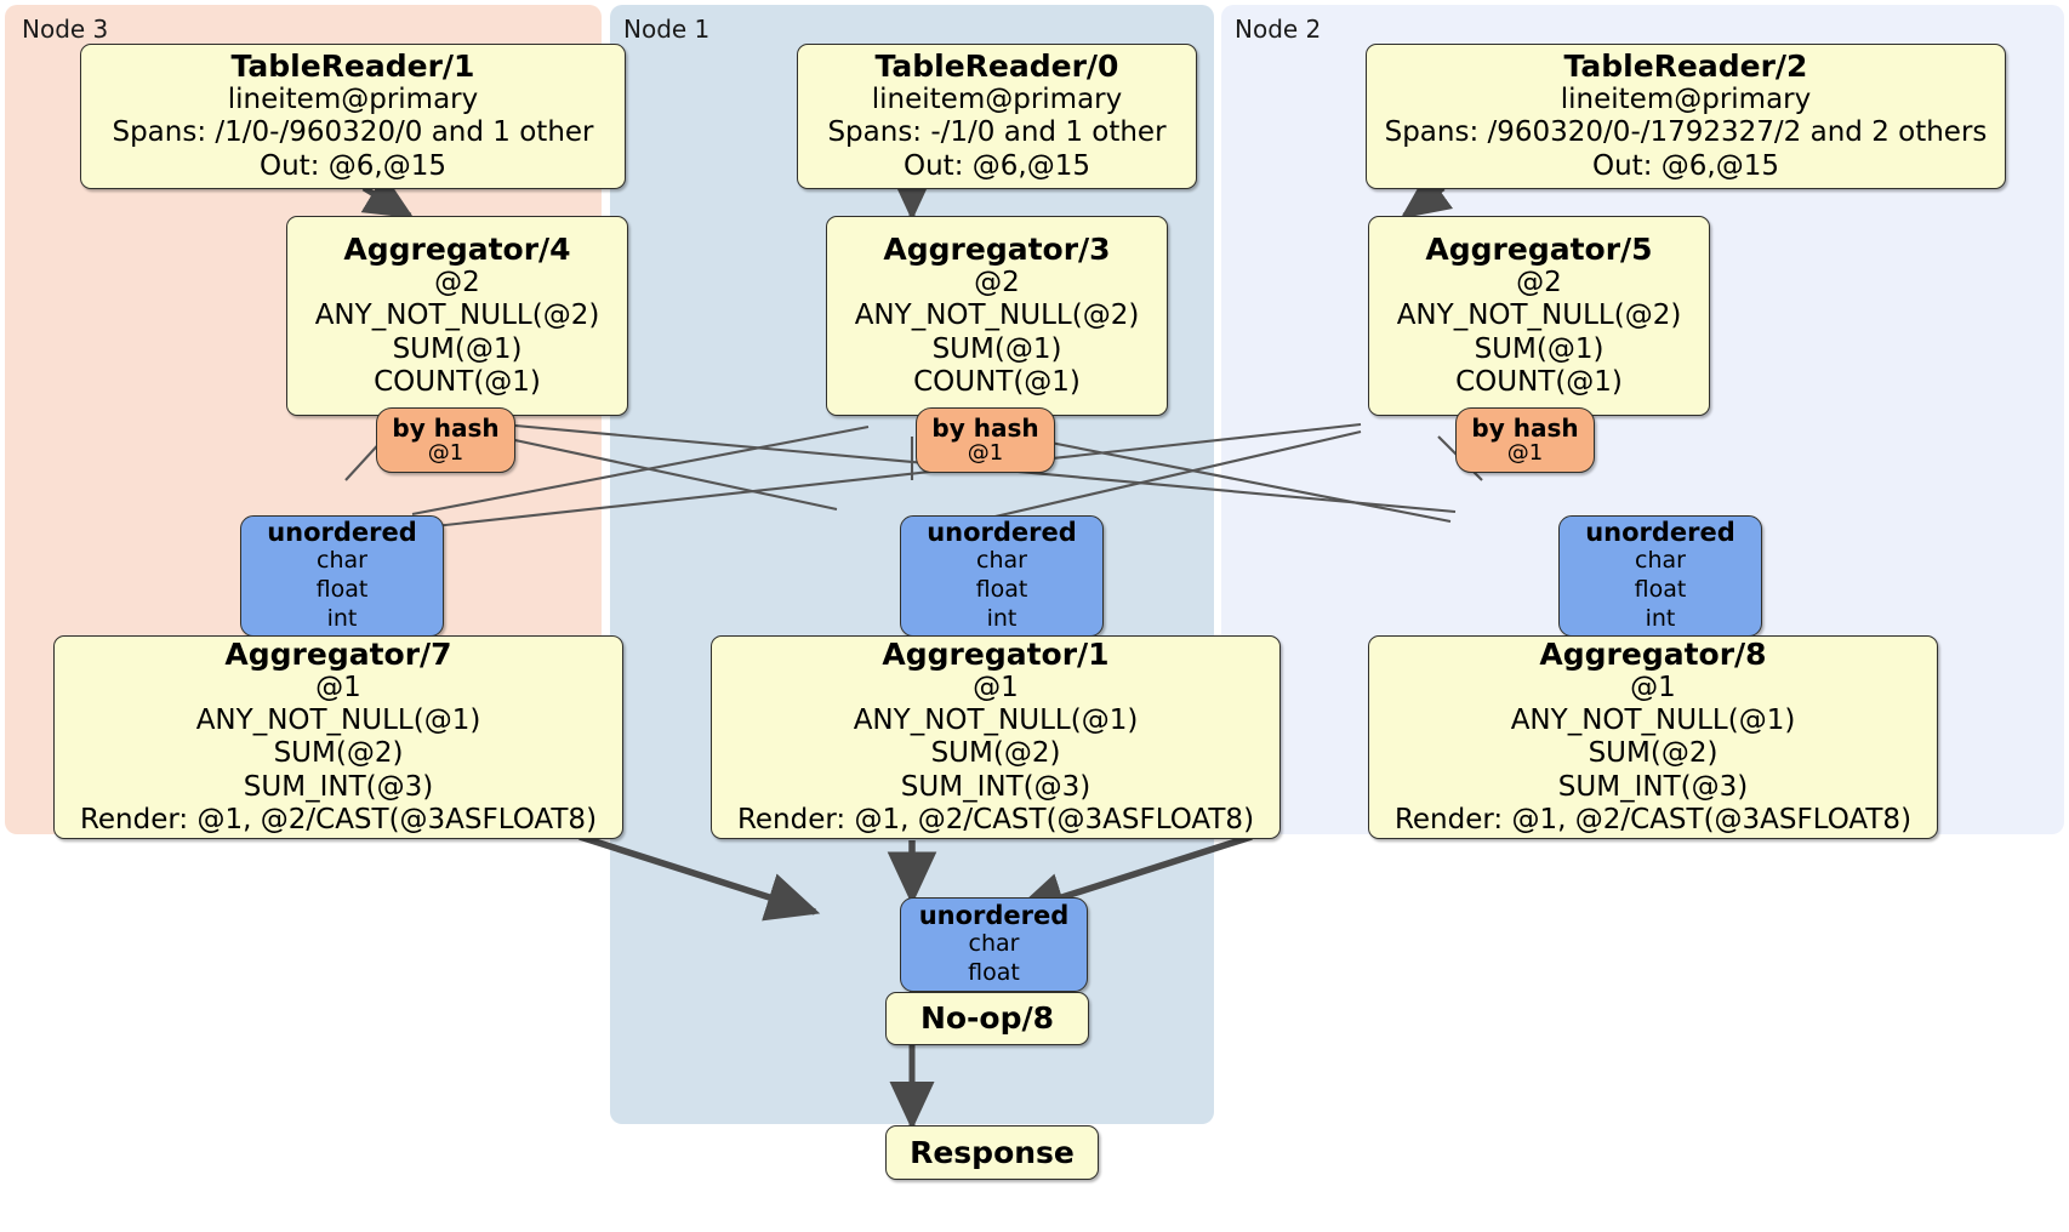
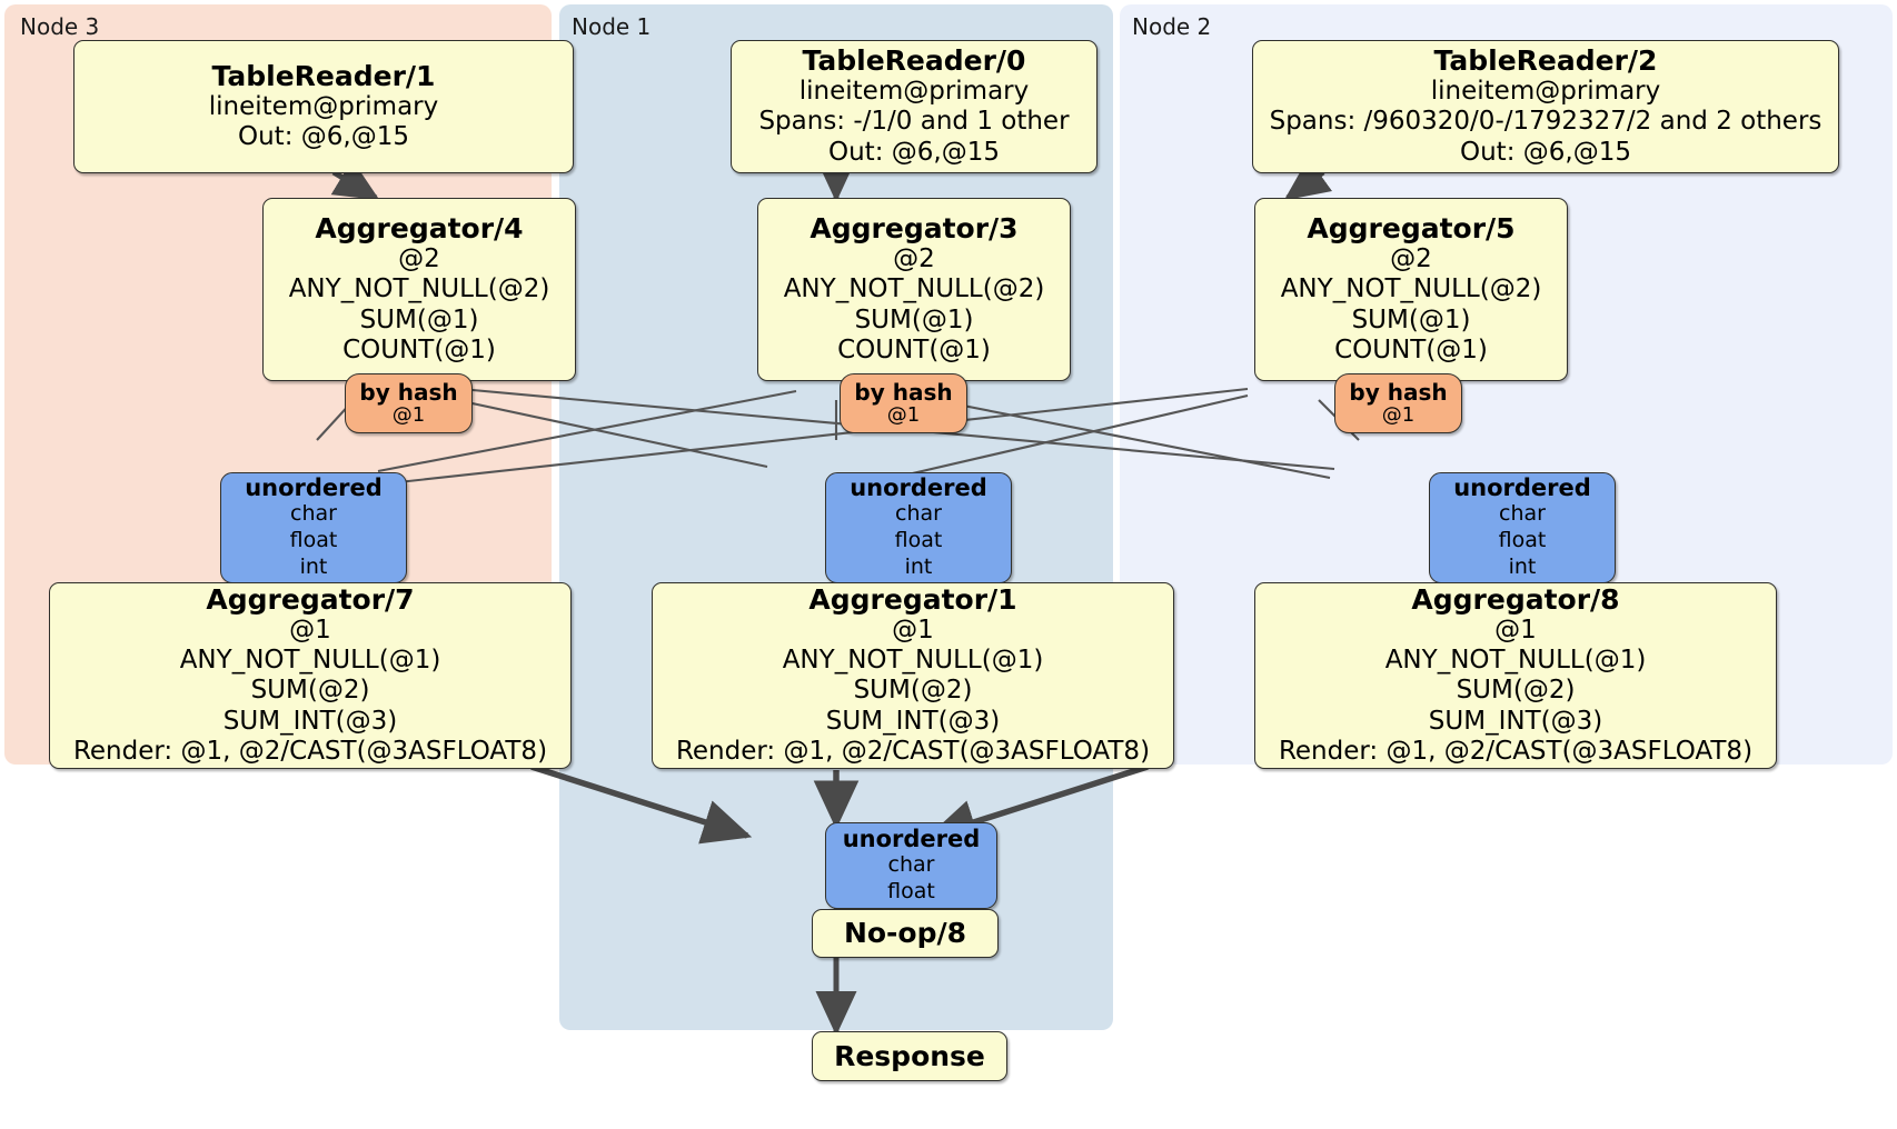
  Node 3
  Node 1
  Node 2
  TableReader/1
  lineitem@primary
- Spans: /1/0-/960320/0 and 1 other
  Out: @6,@15
  Aggregator/4
  @2
  ANY_NOT_NULL(@2)
  SUM(@1)
  COUNT(@1)
  by hash
  @1
  unordered
  char
  float
  int
  Aggregator/7
  @1
  ANY_NOT_NULL(@1)
  SUM(@2)
  SUM_INT(@3)
  Render: @1, @2/CAST(@3ASFLOAT8)
  TableReader/0
  lineitem@primary
  Spans: -/1/0 and 1 other
  Out: @6,@15
  Aggregator/3
  @2
  ANY_NOT_NULL(@2)
  SUM(@1)
  COUNT(@1)
  by hash
  @1
  unordered
  char
  float
  int
  Aggregator/1
  @1
  ANY_NOT_NULL(@1)
  SUM(@2)
  SUM_INT(@3)
  Render: @1, @2/CAST(@3ASFLOAT8)
  unordered
  char
  float
  No-op/8
  Response
  TableReader/2
  lineitem@primary
  Spans: /960320/0-/1792327/2 and 2 others
  Out: @6,@15
  Aggregator/5
  @2
  ANY_NOT_NULL(@2)
  SUM(@1)
  COUNT(@1)
  by hash
  @1
  unordered
  char
  float
  int
  Aggregator/8
  @1
  ANY_NOT_NULL(@1)
  SUM(@2)
  SUM_INT(@3)
  Render: @1, @2/CAST(@3ASFLOAT8)
